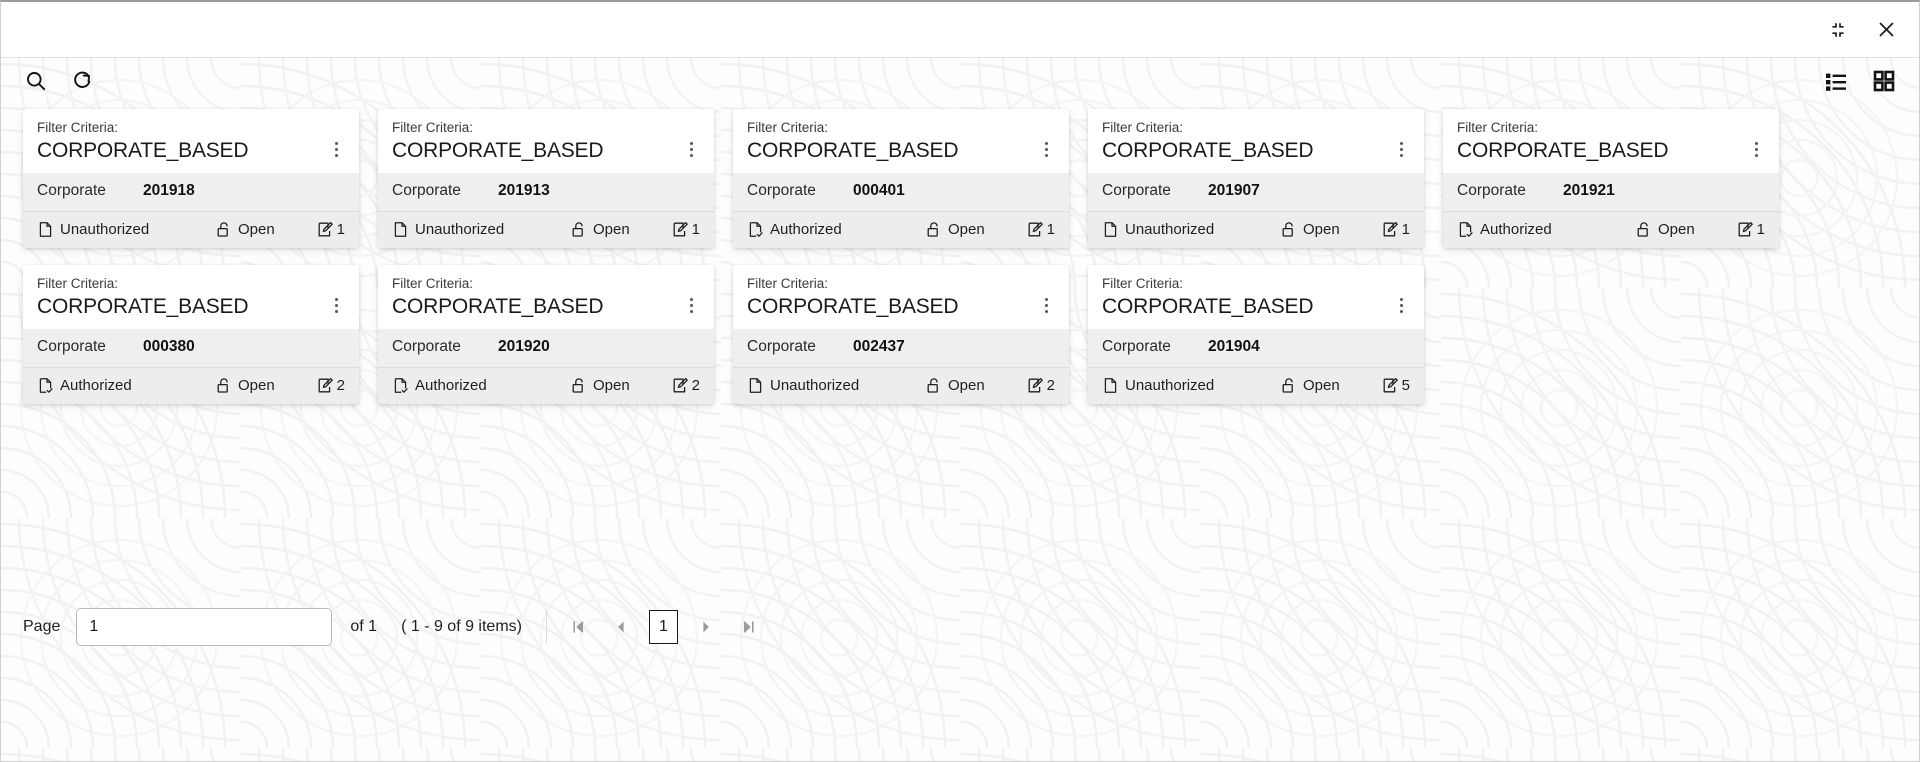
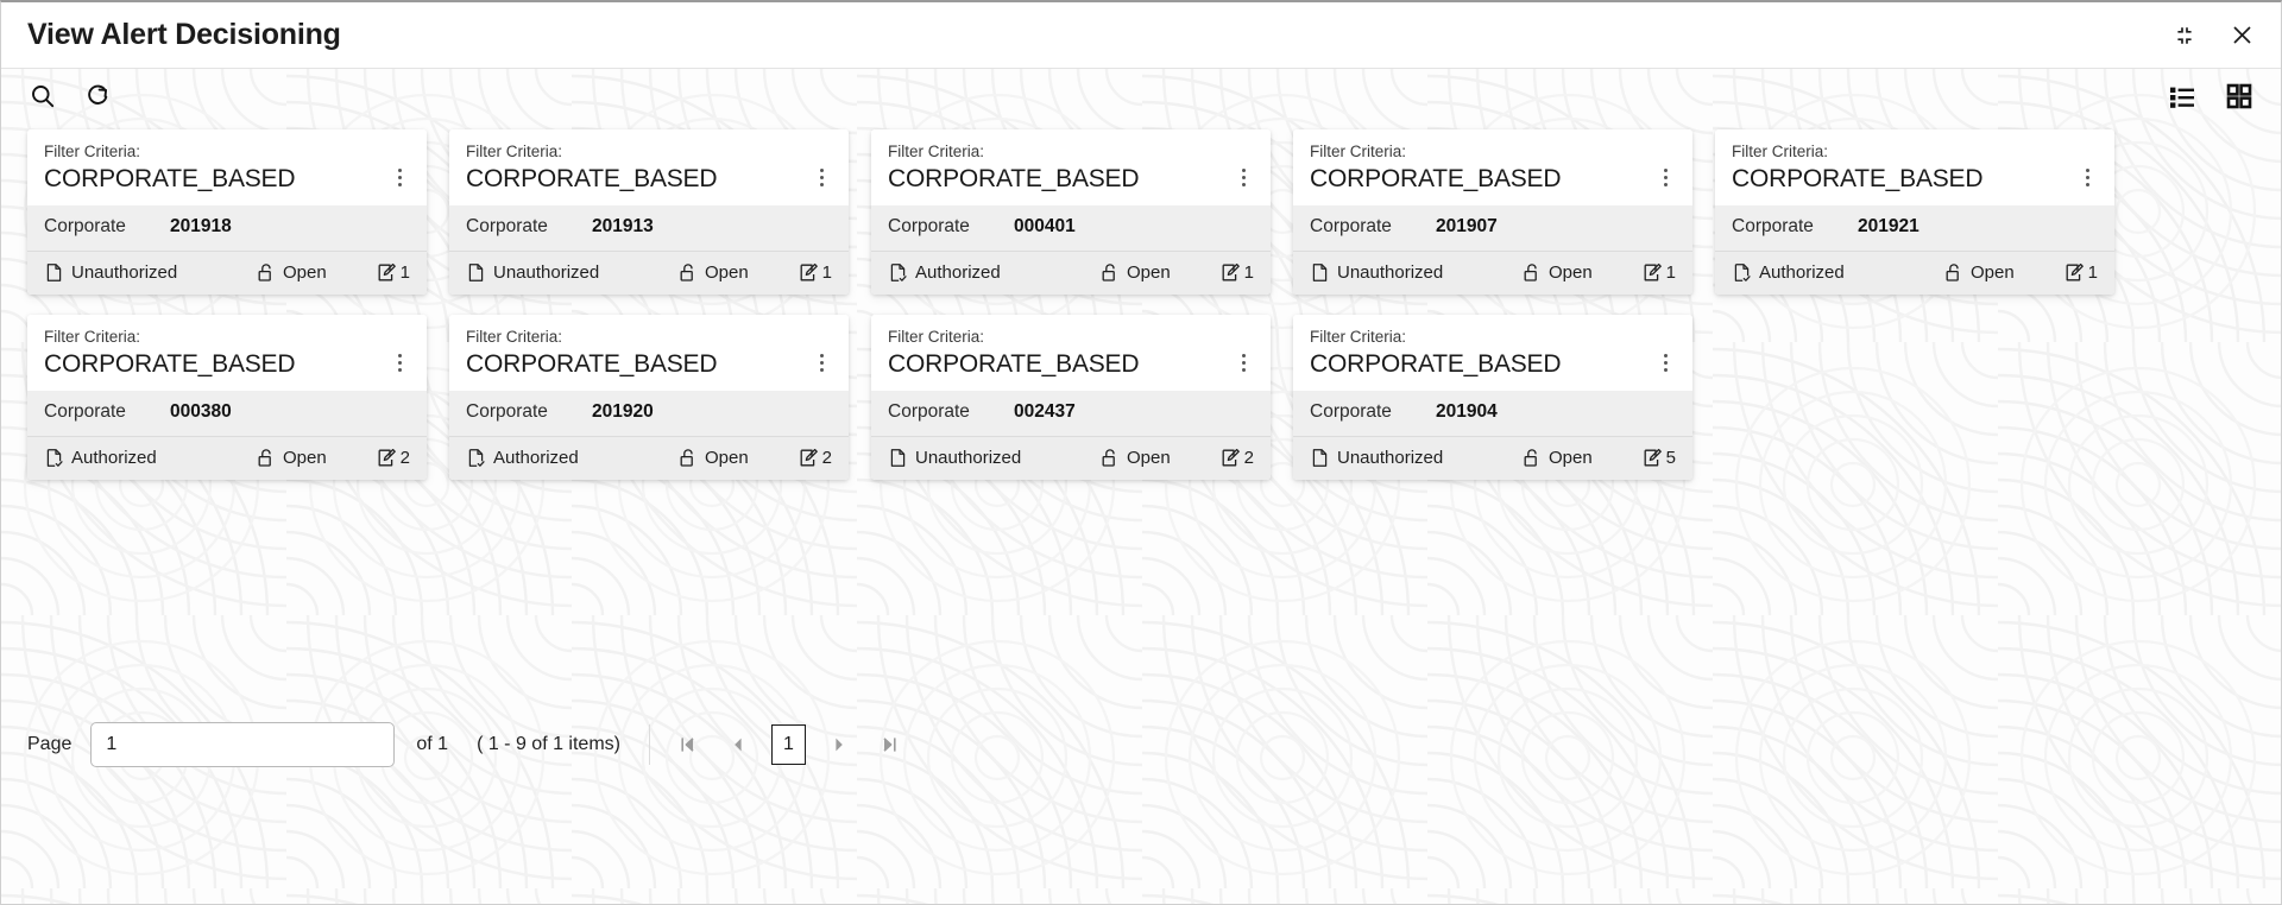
+ View Alert Decisioning
  Filter Criteria:
  CORPORATE_BASED
  Corporate
  201918
  Unauthorized
  Open
  1
  Filter Criteria:
  CORPORATE_BASED
  Corporate
  201913
  Unauthorized
  Open
  1
  Filter Criteria:
  CORPORATE_BASED
  Corporate
  000401
  Authorized
  Open
  1
  Filter Criteria:
  CORPORATE_BASED
  Corporate
  201907
  Unauthorized
  Open
  1
  Filter Criteria:
  CORPORATE_BASED
  Corporate
  201921
  Authorized
  Open
  1
  Filter Criteria:
  CORPORATE_BASED
  Corporate
  000380
  Authorized
  Open
  2
  Filter Criteria:
  CORPORATE_BASED
  Corporate
  201920
  Authorized
  Open
  2
  Filter Criteria:
  CORPORATE_BASED
  Corporate
  002437
  Unauthorized
  Open
  2
  Filter Criteria:
  CORPORATE_BASED
  Corporate
  201904
  Unauthorized
  Open
  5
  Page
  1
  of 1
- ( 1 - 9 of 9 items)
+ ( 1 - 9 of 1 items)
  1
